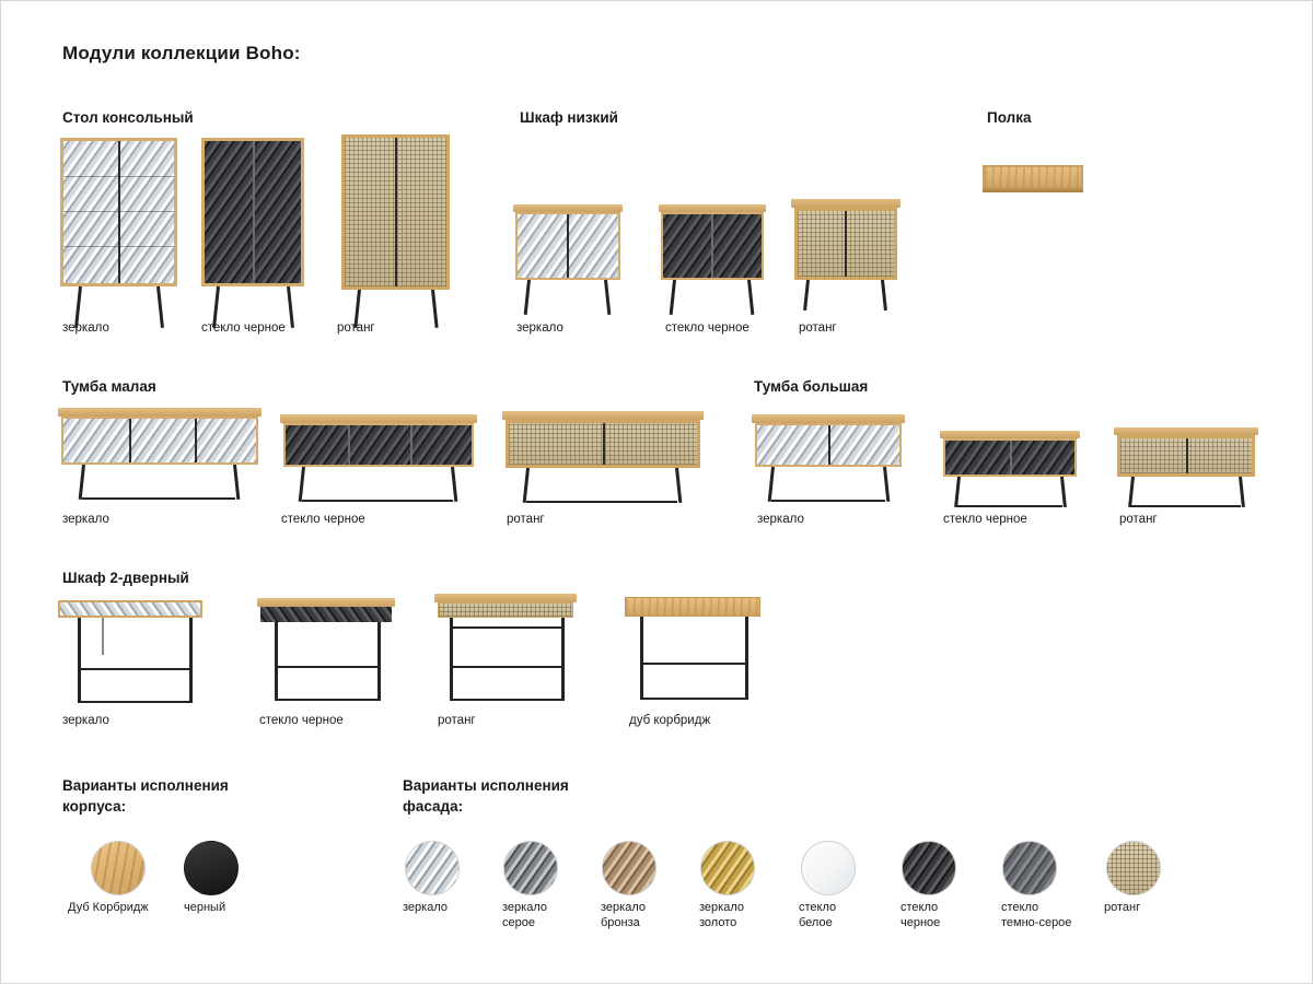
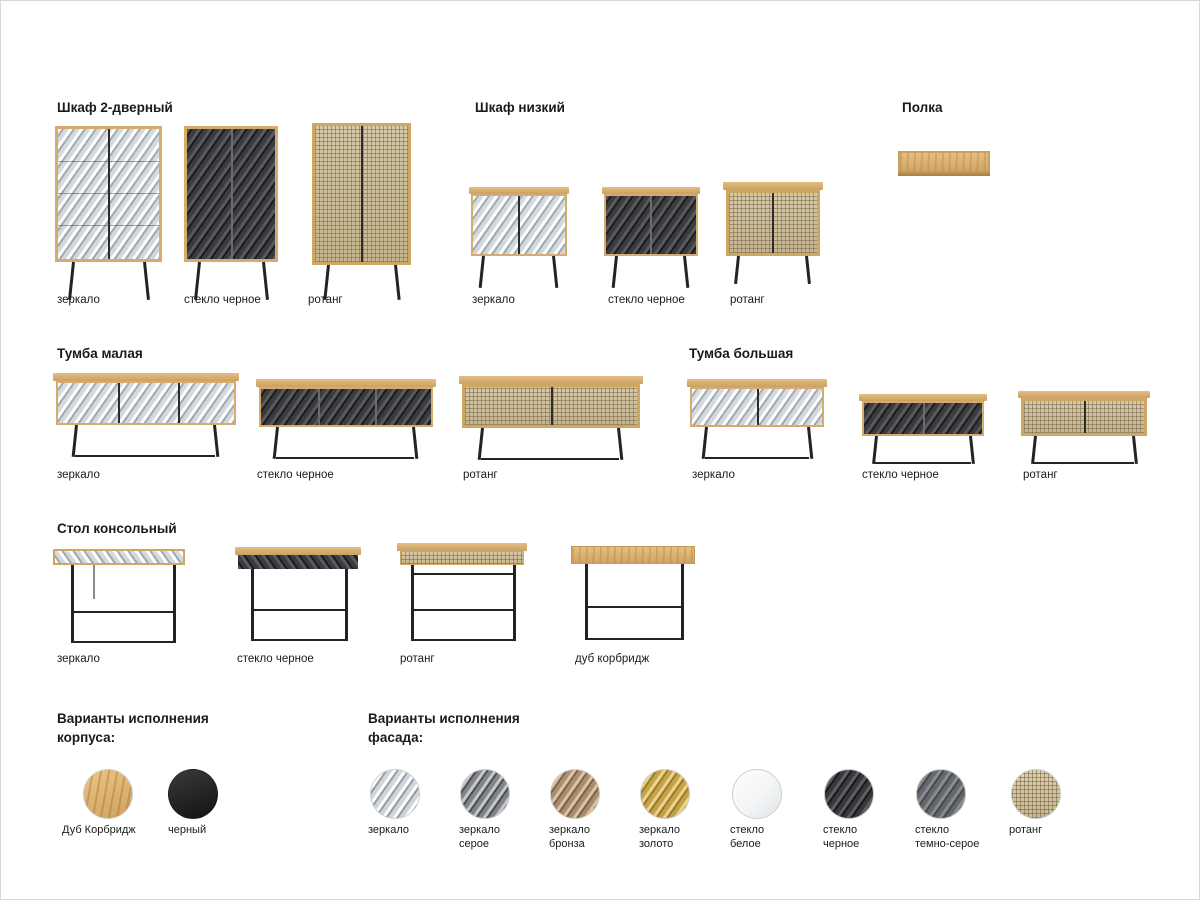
- Модули коллекции Boho:
- Стол консольный
+ Шкаф 2-дверный
  зеркало
  стекло черное
  ротанг
  Шкаф низкий
  зеркало
  стекло черное
  ротанг
  Полка
  Тумба малая
  зеркало
  стекло черное
  ротанг
  Тумба большая
  зеркало
  стекло черное
  ротанг
- Шкаф 2-дверный
+ Стол консольный
  зеркало
  стекло черное
  ротанг
  дуб корбридж
  Варианты исполнения
  корпуса:
  Дуб Корбридж
  черный
  Варианты исполнения
  фасада:
  зеркало
  зеркало
  серое
  зеркало
  бронза
  зеркало
  золото
  стекло
  белое
  стекло
  черное
  стекло
  темно-серое
  ротанг
